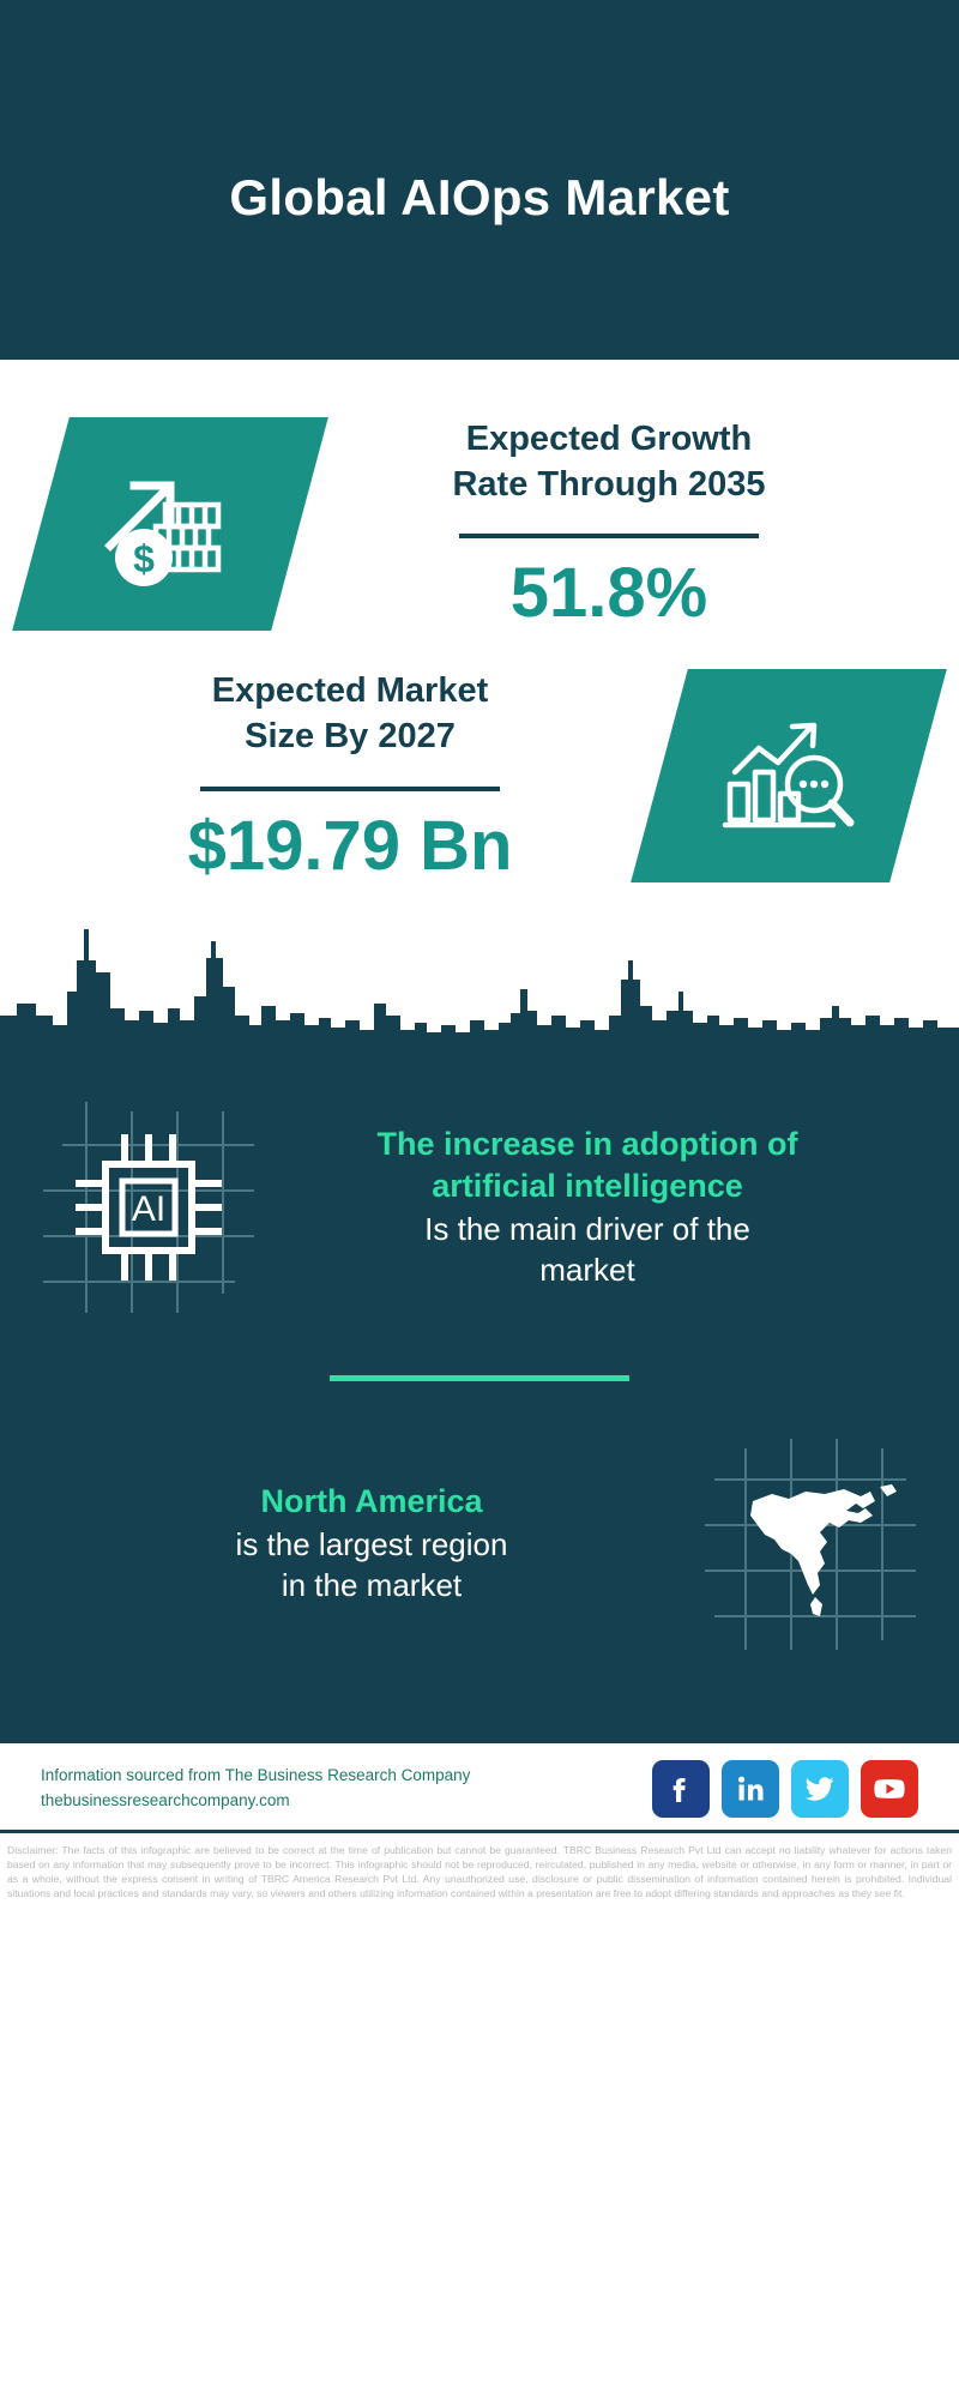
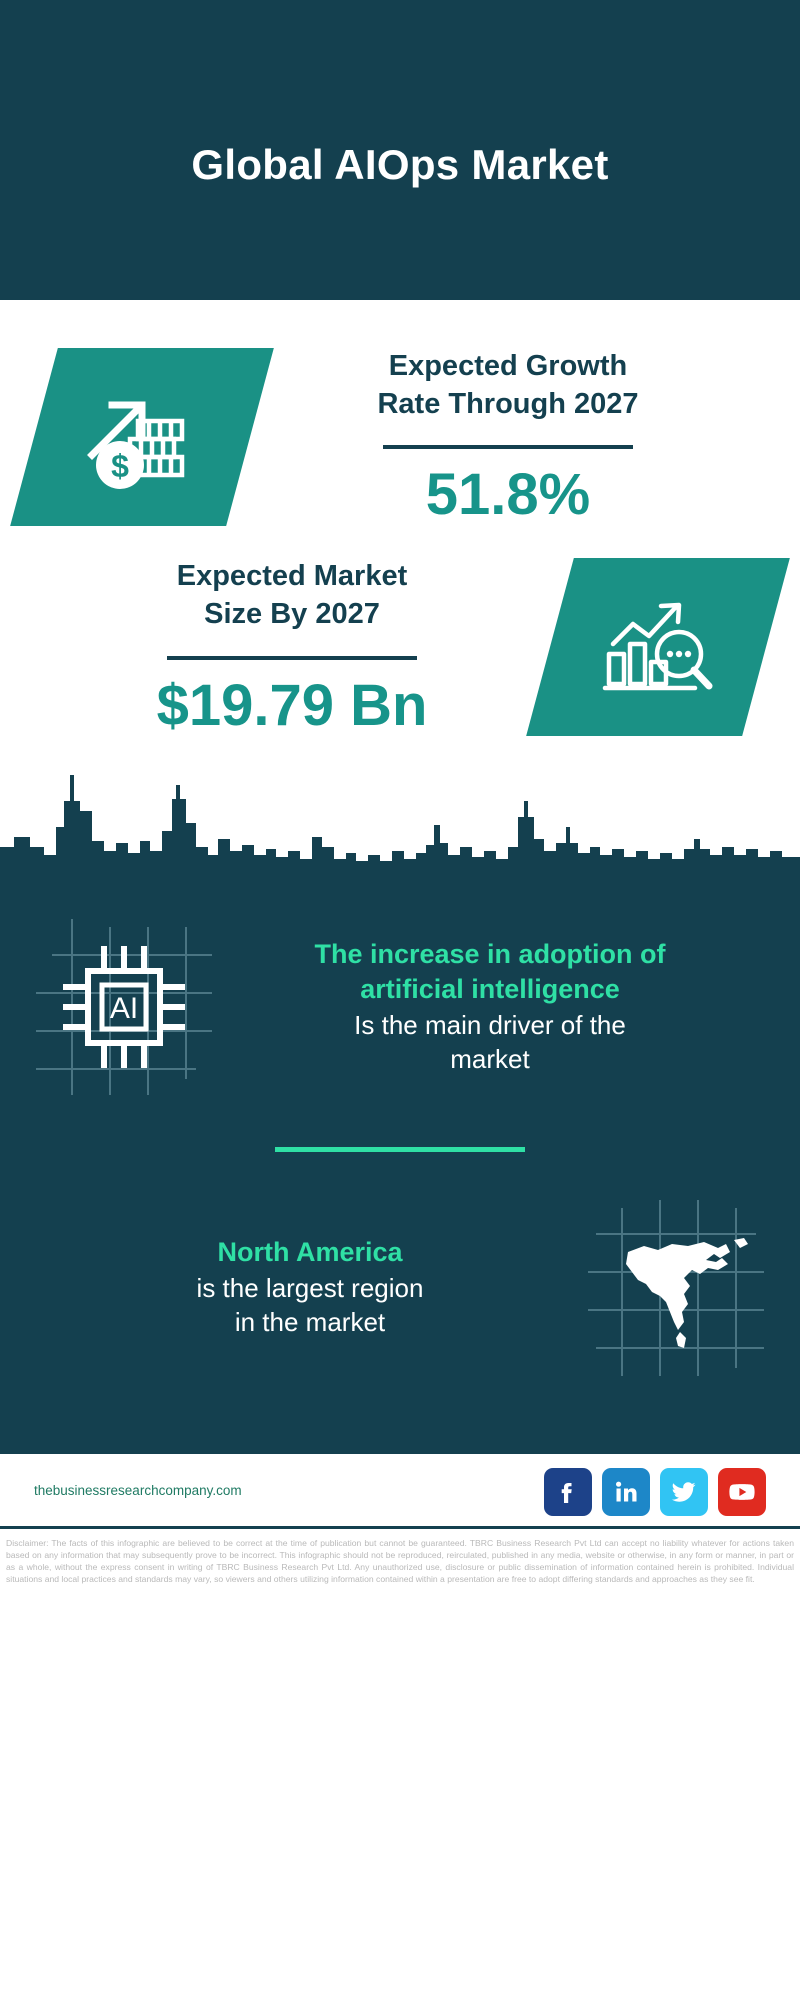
  Global AIOps Market
  $
  Expected Growth
- Rate Through 2035
+ Rate Through 2027
  51.8%
  Expected Market
  Size By 2027
  $19.79 Bn
  AI
  The increase in adoption of
  artificial intelligence
  Is the main driver of the
  market
  North America
  is the largest region
  in the market
- Information sourced from The Business Research Company
  thebusinessresearchcompany.com
- Disclaimer: The facts of this infographic are believed to be correct at the time of publication but cannot be guaranteed. TBRC Business Research Pvt Ltd can accept no liability whatever for actions taken based on any information that may subsequently prove to be incorrect. This infographic should not be reproduced, reirculated, published in any media, website or otherwise, in any form or manner, in part or as a whole, without the express consent in writing of TBRC America Research Pvt Ltd. Any unauthorized use, disclosure or public dissemination of information contained herein is prohibited. Individual situations and local practices and standards may vary, so viewers and others utilizing information contained within a presentation are free to adopt differing standards and approaches as they see fit.
+ Disclaimer: The facts of this infographic are believed to be correct at the time of publication but cannot be guaranteed. TBRC Business Research Pvt Ltd can accept no liability whatever for actions taken based on any information that may subsequently prove to be incorrect. This infographic should not be reproduced, reirculated, published in any media, website or otherwise, in any form or manner, in part or as a whole, without the express consent in writing of TBRC Business Research Pvt Ltd. Any unauthorized use, disclosure or public dissemination of information contained herein is prohibited. Individual situations and local practices and standards may vary, so viewers and others utilizing information contained within a presentation are free to adopt differing standards and approaches as they see fit.
